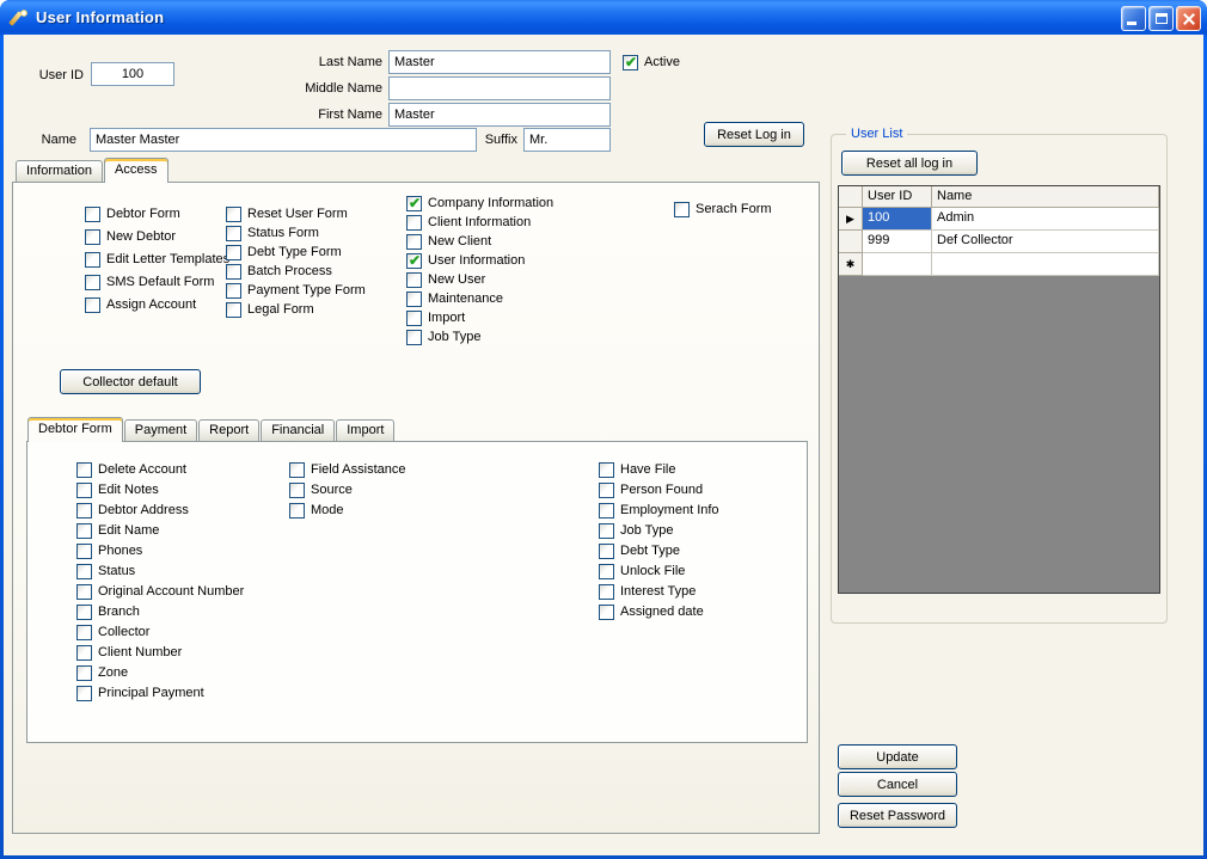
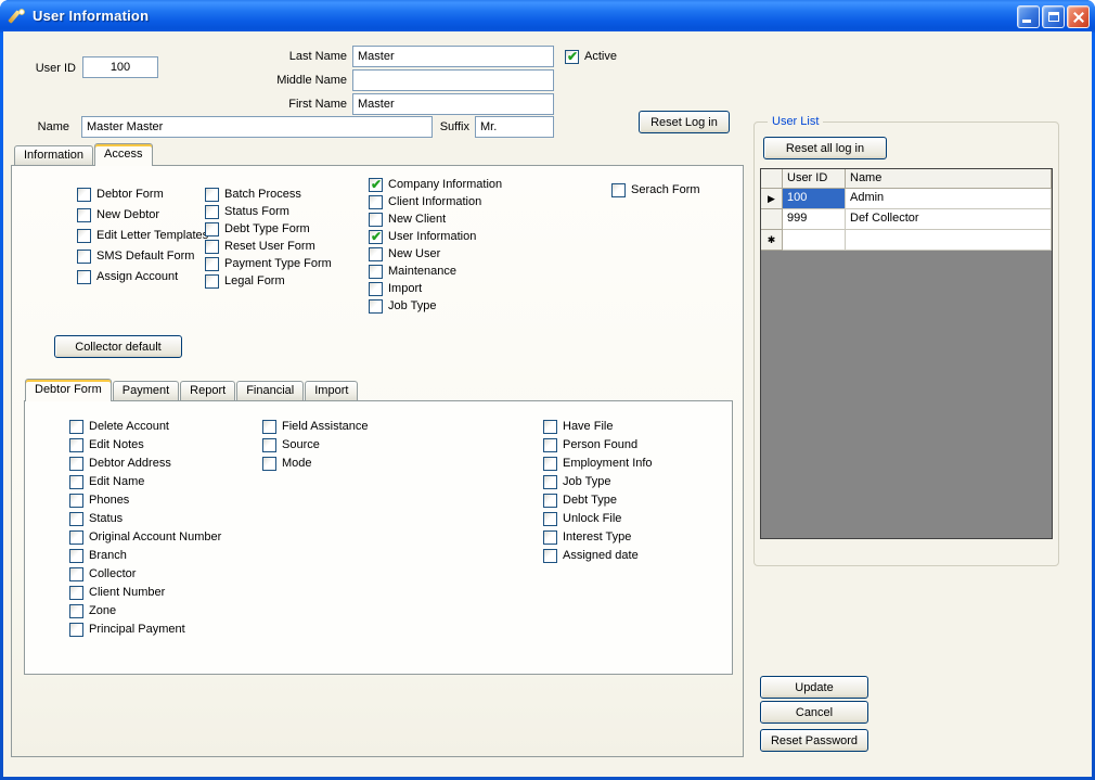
  User Information
  User ID
  100
  Last Name
  Master
  Middle Name
  First Name
  Master
  Active
  Name
  Master Master
  Suffix
  Mr.
  Reset Log in
  Information
  Access
  Debtor Form
  New Debtor
  Edit Letter Template
  SMS Default Form
  Assign Account
- Reset User Form
+ Batch Process
  Status Form
  Debt Type Form
- Batch Process
+ Reset User Form
  Payment Type Form
  Legal Form
  Company Information
  Client Information
  New Client
  User Information
  New User
  Maintenance
  Import
  Job Type
  Serach Form
  Collector default
  Debtor Form
  Payment
  Report
  Financial
  Import
  Delete Account
  Edit Notes
  Debtor Address
  Edit Name
  Phones
  Status
  Original Account Number
  Branch
  Collector
  Client Number
  Zone
  Principal Payment
  Field Assistance
  Source
  Mode
  Have File
  Person Found
  Employment Info
  Job Type
  Debt Type
  Unlock File
  Interest Type
  Assigned date
  User List
  Reset all log in
  User ID
  Name
  ▶
  100
  Admin
  999
  Def Collector
  ✱
  Update
  Cancel
  Reset Password
